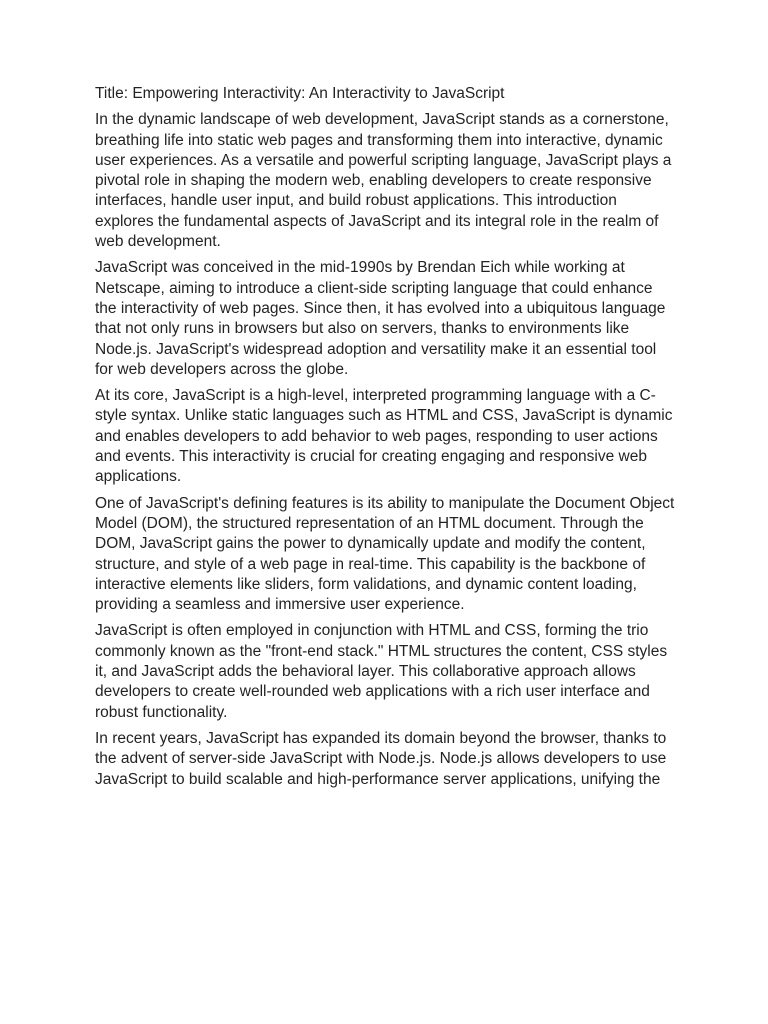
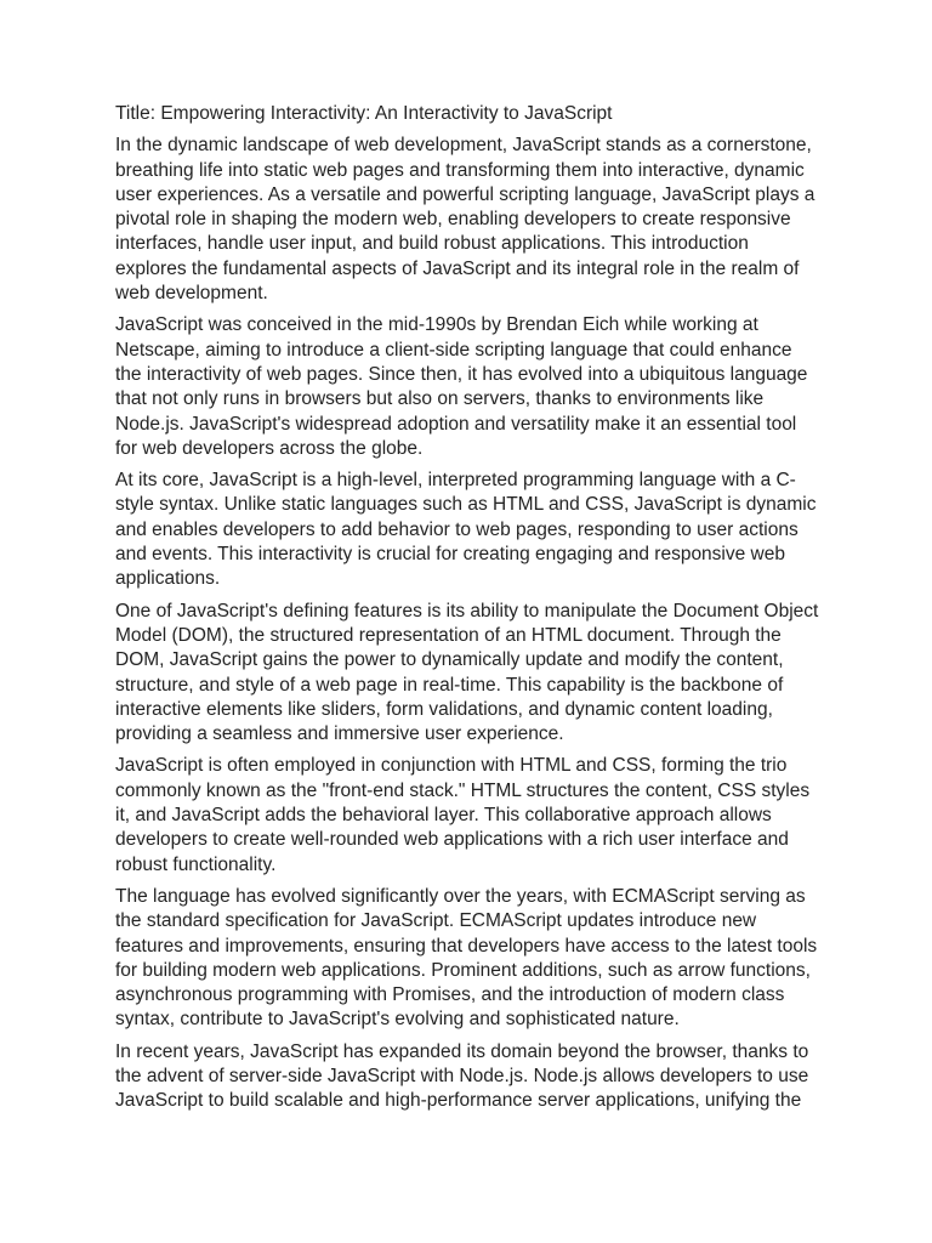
  Title: Empowering Interactivity: An Interactivity to JavaScript
  In the dynamic landscape of web development, JavaScript stands as a cornerstone,
  breathing life into static web pages and transforming them into interactive, dynamic
  user experiences. As a versatile and powerful scripting language, JavaScript plays a
  pivotal role in shaping the modern web, enabling developers to create responsive
  interfaces, handle user input, and build robust applications. This introduction
  explores the fundamental aspects of JavaScript and its integral role in the realm of
  web development.
  JavaScript was conceived in the mid-1990s by Brendan Eich while working at
  Netscape, aiming to introduce a client-side scripting language that could enhance
  the interactivity of web pages. Since then, it has evolved into a ubiquitous language
  that not only runs in browsers but also on servers, thanks to environments like
  Node.js. JavaScript's widespread adoption and versatility make it an essential tool
  for web developers across the globe.
  At its core, JavaScript is a high-level, interpreted programming language with a C-
  style syntax. Unlike static languages such as HTML and CSS, JavaScript is dynamic
  and enables developers to add behavior to web pages, responding to user actions
  and events. This interactivity is crucial for creating engaging and responsive web
  applications.
  One of JavaScript's defining features is its ability to manipulate the Document Object
  Model (DOM), the structured representation of an HTML document. Through the
  DOM, JavaScript gains the power to dynamically update and modify the content,
  structure, and style of a web page in real-time. This capability is the backbone of
  interactive elements like sliders, form validations, and dynamic content loading,
  providing a seamless and immersive user experience.
  JavaScript is often employed in conjunction with HTML and CSS, forming the trio
  commonly known as the "front-end stack." HTML structures the content, CSS styles
  it, and JavaScript adds the behavioral layer. This collaborative approach allows
  developers to create well-rounded web applications with a rich user interface and
  robust functionality.
+ The language has evolved significantly over the years, with ECMAScript serving as
+ the standard specification for JavaScript. ECMAScript updates introduce new
+ features and improvements, ensuring that developers have access to the latest tools
+ for building modern web applications. Prominent additions, such as arrow functions,
+ asynchronous programming with Promises, and the introduction of modern class
+ syntax, contribute to JavaScript's evolving and sophisticated nature.
  In recent years, JavaScript has expanded its domain beyond the browser, thanks to
  the advent of server-side JavaScript with Node.js. Node.js allows developers to use
  JavaScript to build scalable and high-performance server applications, unifying the
